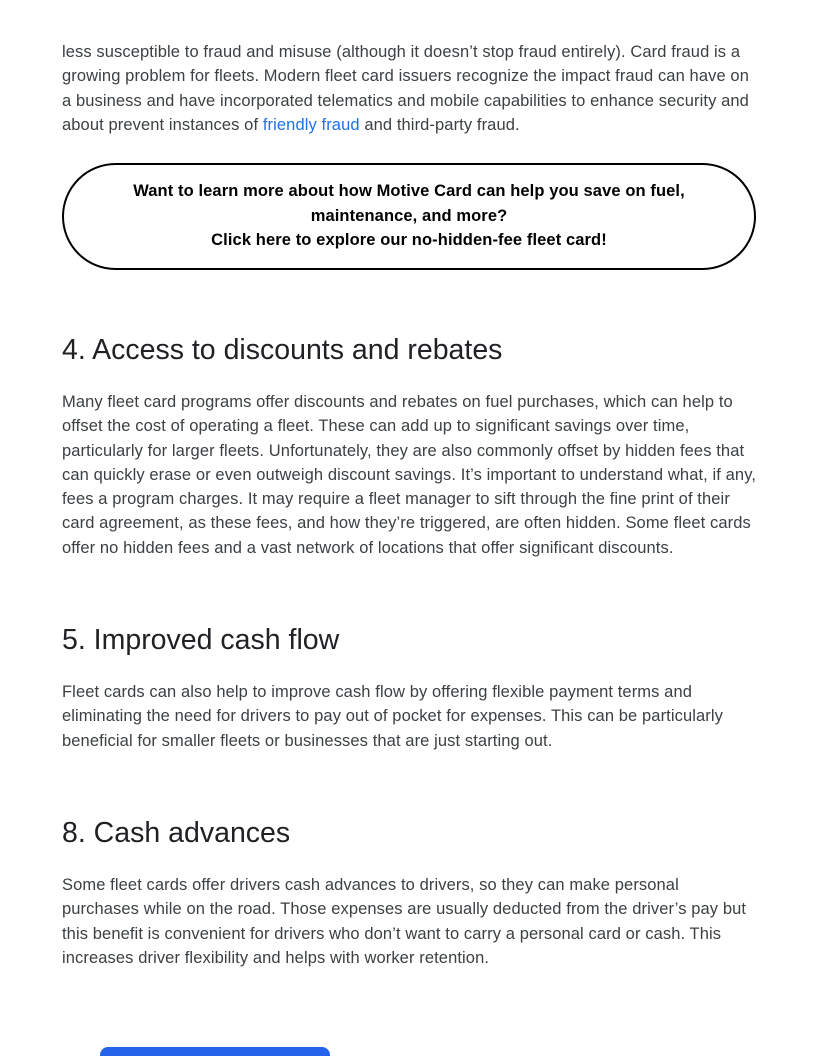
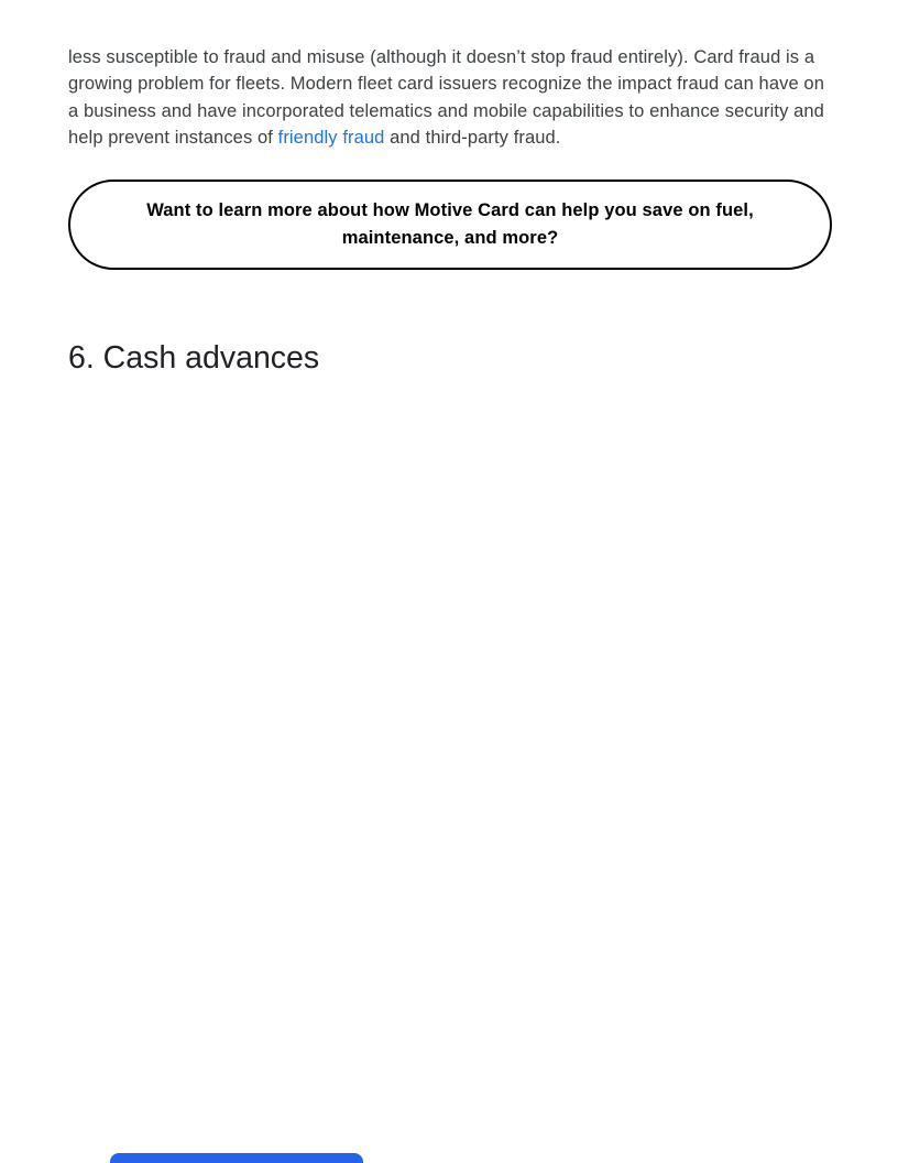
- less susceptible to fraud and misuse (although it doesn’t stop fraud entirely). Card fraud is a growing problem for fleets. Modern fleet card issuers recognize the impact fraud can have on a business and have incorporated telematics and mobile capabilities to enhance security and about prevent instances of friendly fraud and third-party fraud.
+ less susceptible to fraud and misuse (although it doesn’t stop fraud entirely). Card fraud is a growing problem for fleets. Modern fleet card issuers recognize the impact fraud can have on a business and have incorporated telematics and mobile capabilities to enhance security and help prevent instances of friendly fraud and third-party fraud.
  Want to learn more about how Motive Card can help you save on fuel,
  maintenance, and more?
- Click here to explore our no-hidden-fee fleet card!
- 4. Access to discounts and rebates
- Many fleet card programs offer discounts and rebates on fuel purchases, which can help to offset the cost of operating a fleet. These can add up to significant savings over time, particularly for larger fleets. Unfortunately, they are also commonly offset by hidden fees that can quickly erase or even outweigh discount savings. It’s important to understand what, if any, fees a program charges. It may require a fleet manager to sift through the fine print of their card agreement, as these fees, and how they’re triggered, are often hidden. Some fleet cards offer no hidden fees and a vast network of locations that offer significant discounts.
- 5. Improved cash flow
- Fleet cards can also help to improve cash flow by offering flexible payment terms and eliminating the need for drivers to pay out of pocket for expenses. This can be particularly beneficial for smaller fleets or businesses that are just starting out.
- 8. Cash advances
+ 6. Cash advances
- Some fleet cards offer drivers cash advances to drivers, so they can make personal purchases while on the road. Those expenses are usually deducted from the driver’s pay but this benefit is convenient for drivers who don’t want to carry a personal card or cash. This increases driver flexibility and helps with worker retention.
